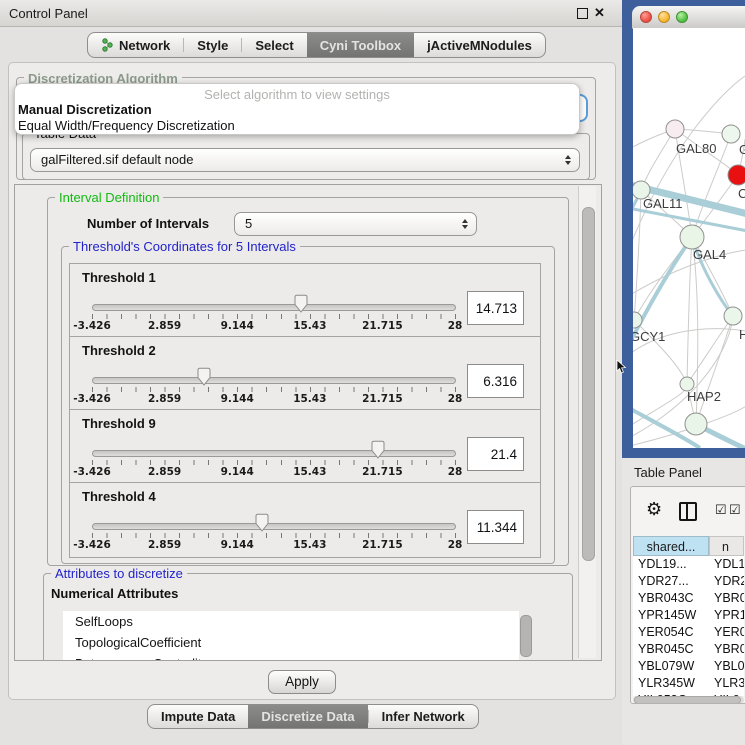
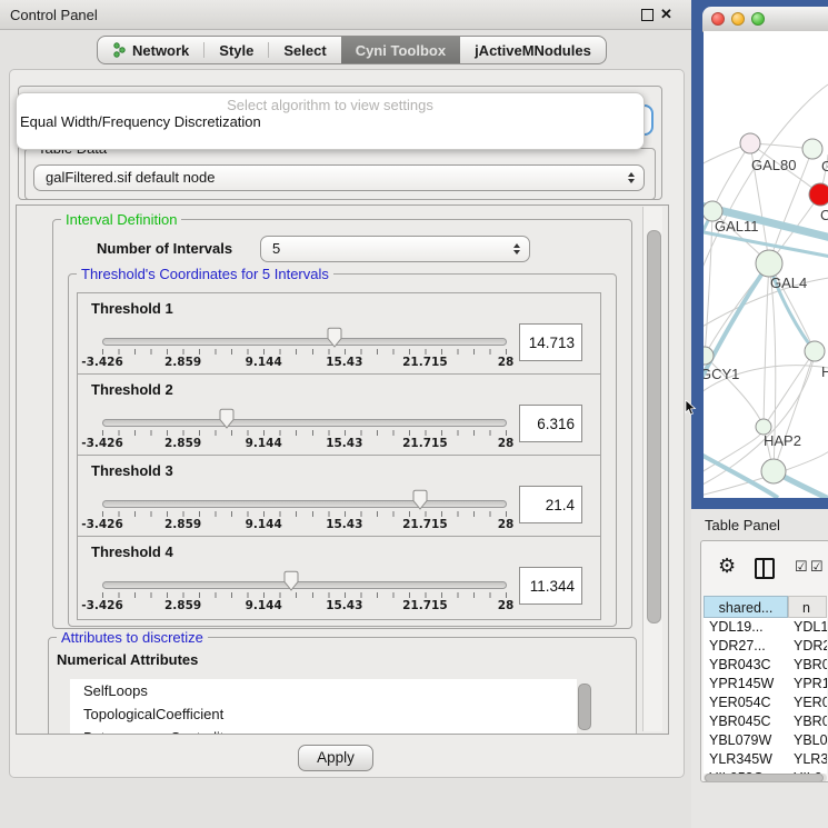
  Control Panel
  ✕
  Network
  Style
  Select
  Cyni Toolbox
  jActiveMNodules
- Discretization Algorithm
  galFiltered.sif default node
  Select algorithm to view settings
- Manual Discretization
  Equal Width/Frequency Discretization
  Interval Definition
  Number of Intervals
  5
  Threshold's Coordinates for 5 Intervals
  Threshold 1
  -3.426
  2.859
  9.144
  15.43
  21.715
  28
  14.713
  Threshold 2
  -3.426
  2.859
  9.144
  15.43
  21.715
  28
  6.316
- Threshold 9
+ Threshold 3
  -3.426
  2.859
  9.144
  15.43
  21.715
  28
  21.4
  Threshold 4
  -3.426
  2.859
  9.144
  15.43
  21.715
  28
  11.344
  Attributes to discretize
  Numerical Attributes
  SelfLoops
  TopologicalCoefficient
  Apply
- Impute Data
- Discretize Data
- Infer Network
  GAL80
  G
  GAL11
  C
  GAL4
  GCY1
  H
  HAP2
  Table Panel
  ⚙
  ☑
  ☑
  shared...
  n
  YDL19...
  YDL1
  YDR27...
  YDR2
  YBR043C
  YBR0
  YPR145W
  YPR1
  YER054C
  YER0
  YBR045C
  YBR0
  YBL079W
  YBL0
  YLR345W
  YLR3
